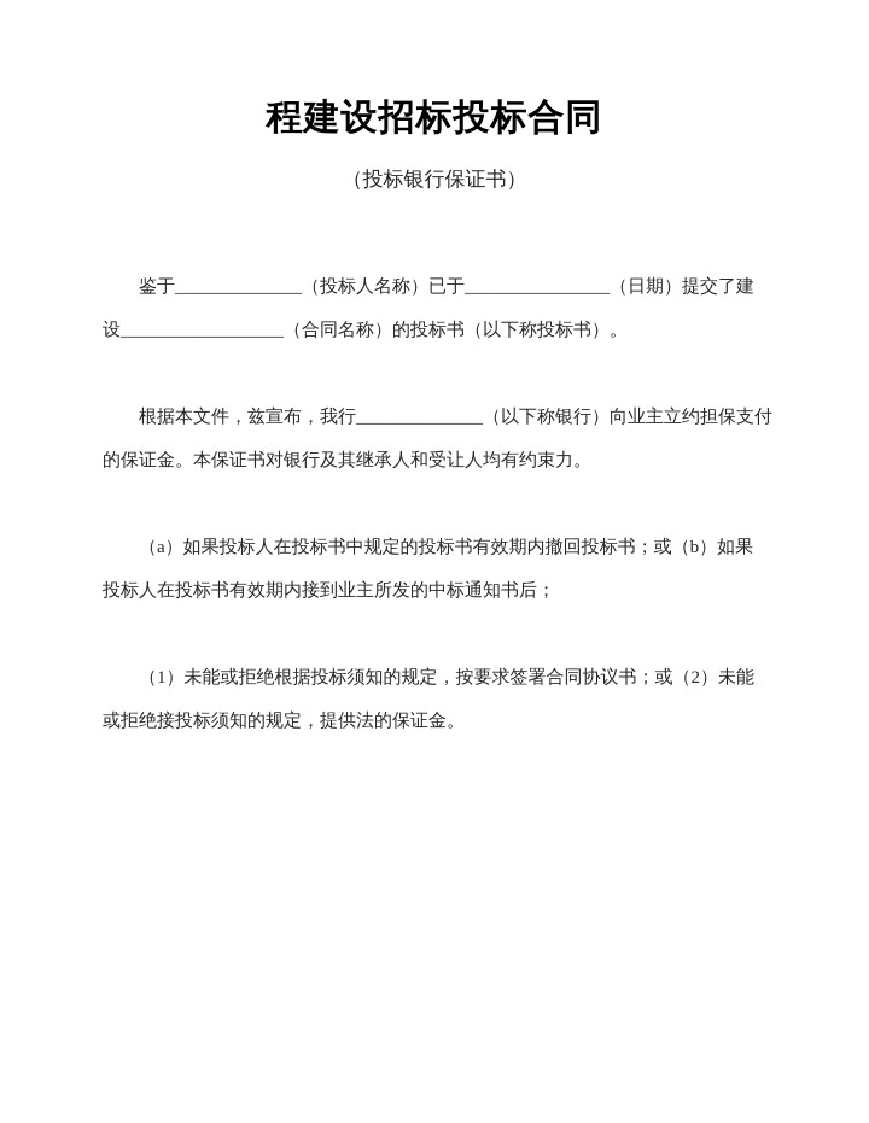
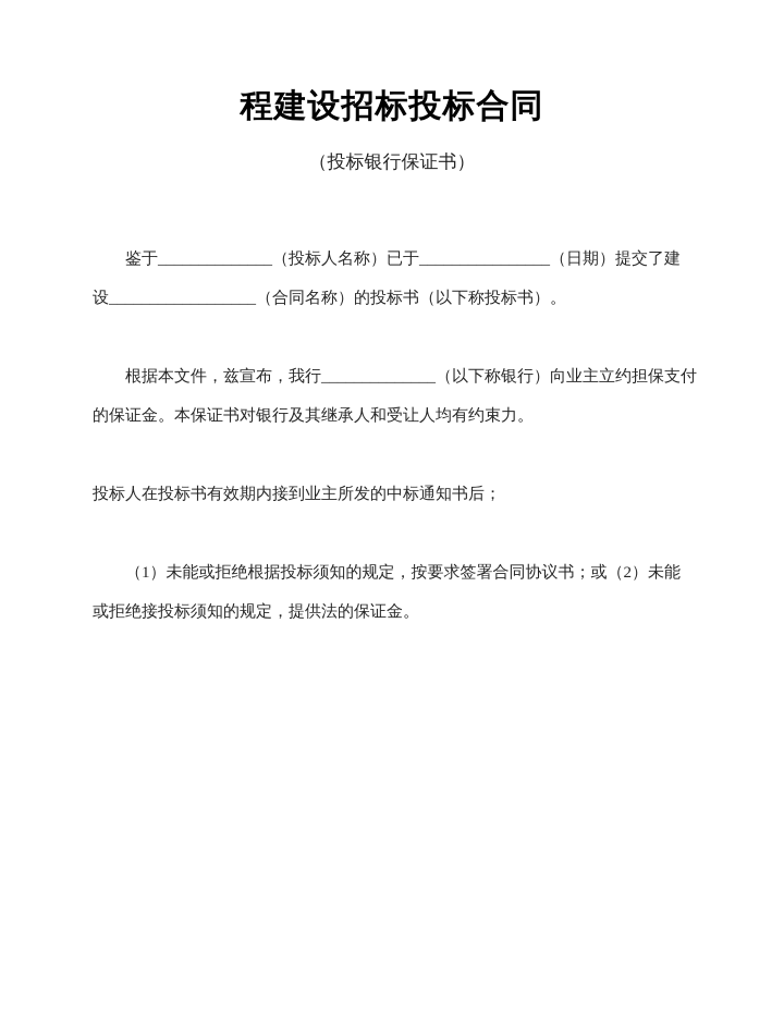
  程建设招标投标合同
  （投标银行保证书）
  鉴于______________（投标人名称）已于________________（日期）提交了建
  设__________________（合同名称）的投标书（以下称投标书）。
  根据本文件，兹宣布，我行______________（以下称银行）向业主立约担保支付
  的保证金。本保证书对银行及其继承人和受让人均有约束力。
- （a）如果投标人在投标书中规定的投标书有效期内撤回投标书；或（b）如果
  投标人在投标书有效期内接到业主所发的中标通知书后；
  （1）未能或拒绝根据投标须知的规定，按要求签署合同协议书；或（2）未能
  或拒绝接投标须知的规定，提供法的保证金。
